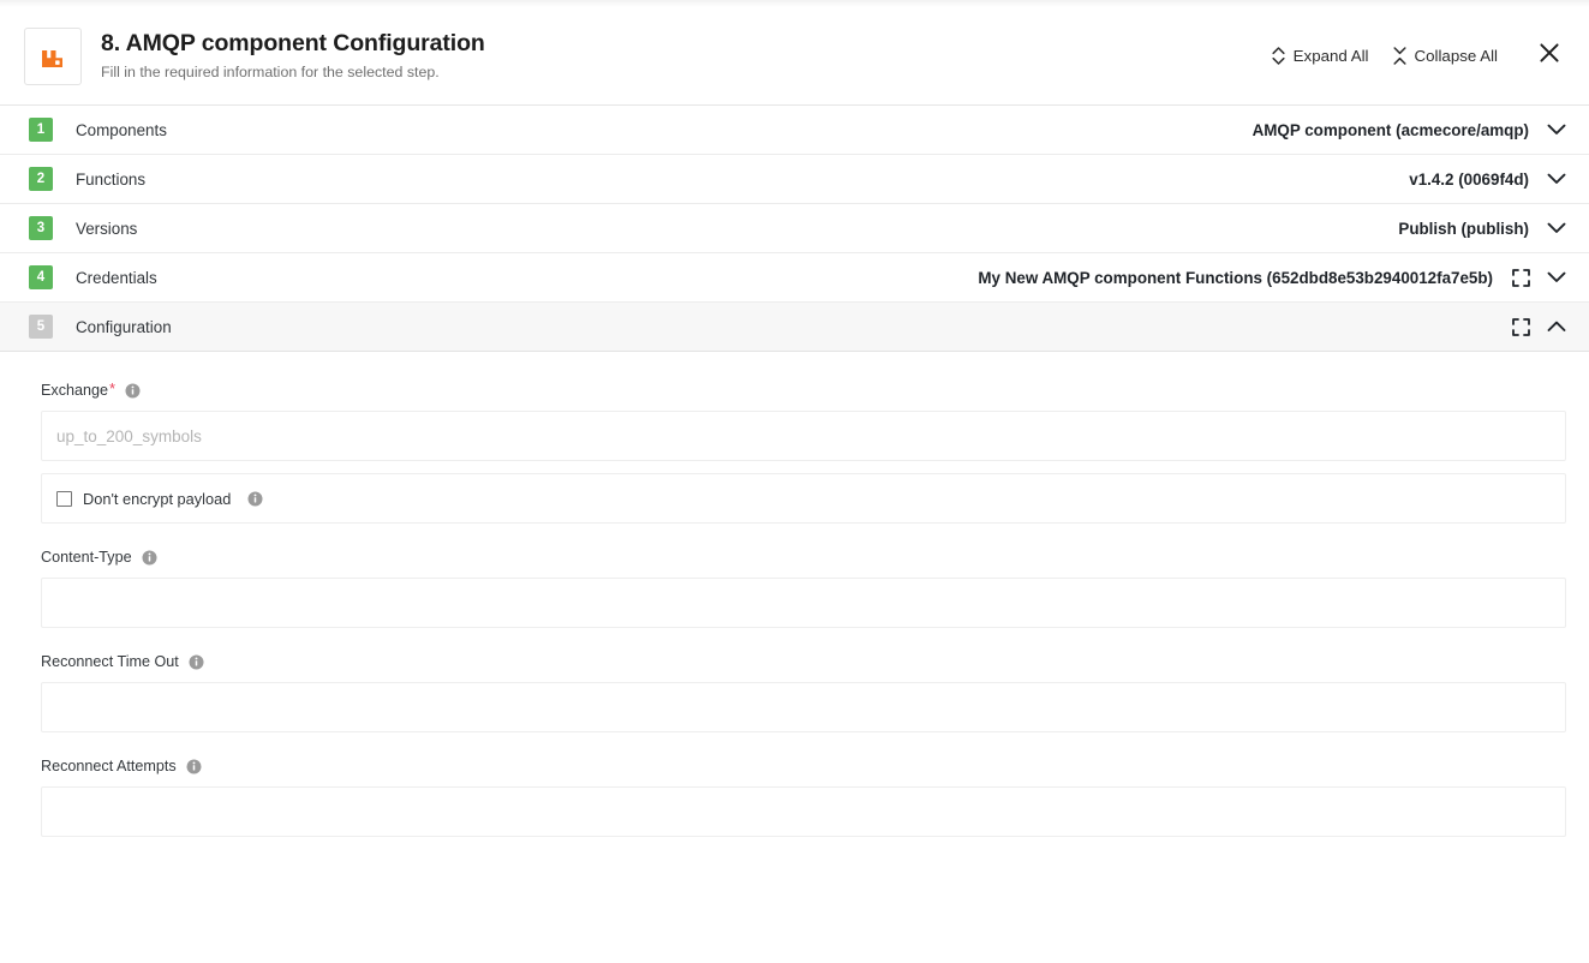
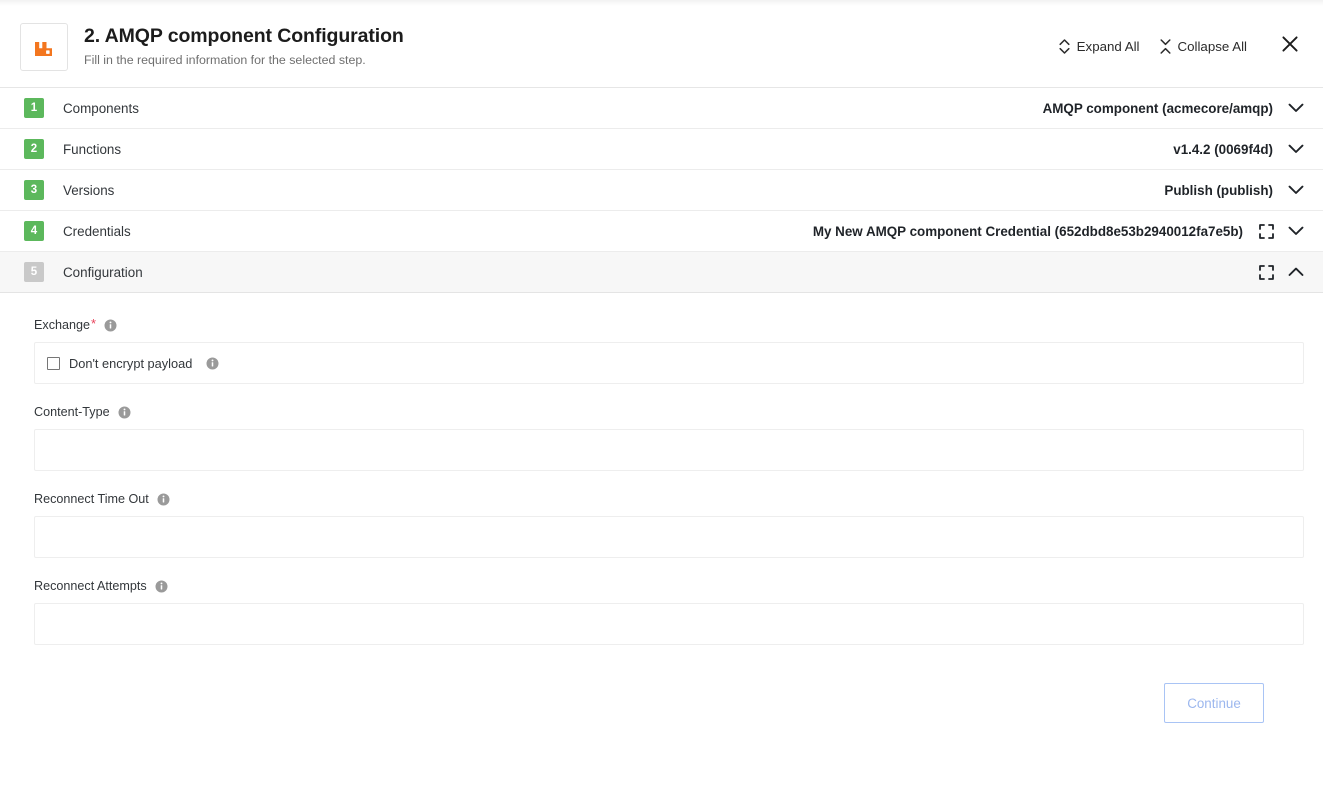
- 8. AMQP component Configuration
+ 2. AMQP component Configuration
  Fill in the required information for the selected step.
  Expand All
  Collapse All
  1
  Components
  AMQP component (acmecore/amqp)
  2
  Functions
  v1.4.2 (0069f4d)
  3
  Versions
  Publish (publish)
  4
  Credentials
- My New AMQP component Functions (652dbd8e53b2940012fa7e5b)
+ My New AMQP component Credential (652dbd8e53b2940012fa7e5b)
  5
  Configuration
  Exchange
  *
- up_to_200_symbols
  Don't encrypt payload
  Content-Type
  Reconnect Time Out
  Reconnect Attempts
+ Continue
